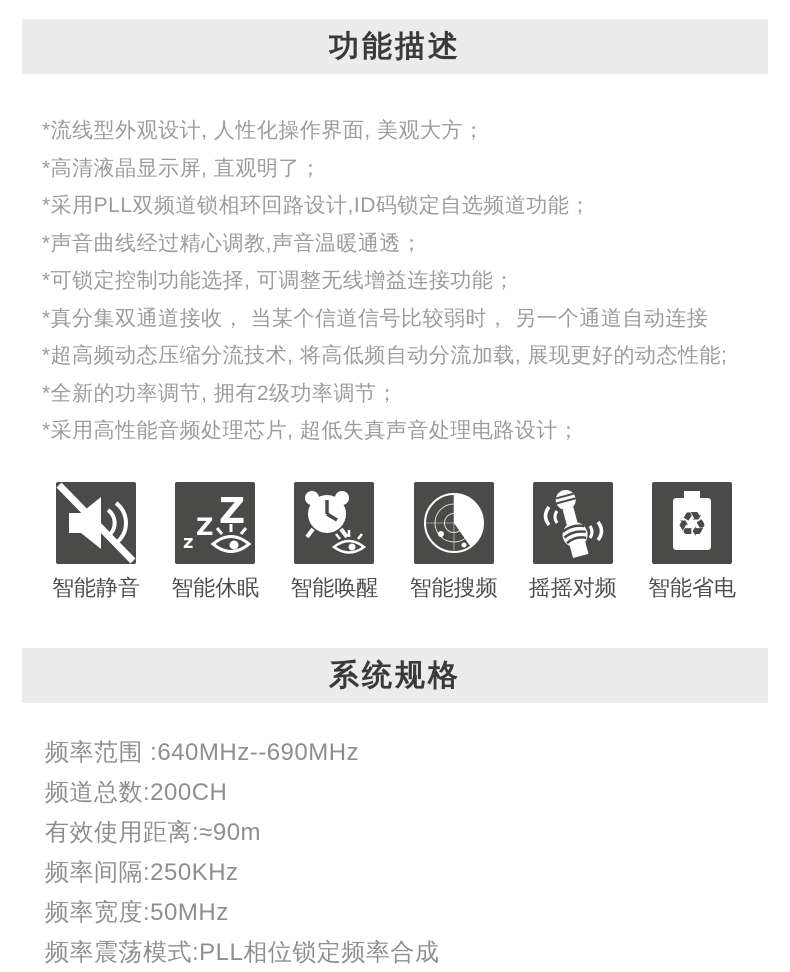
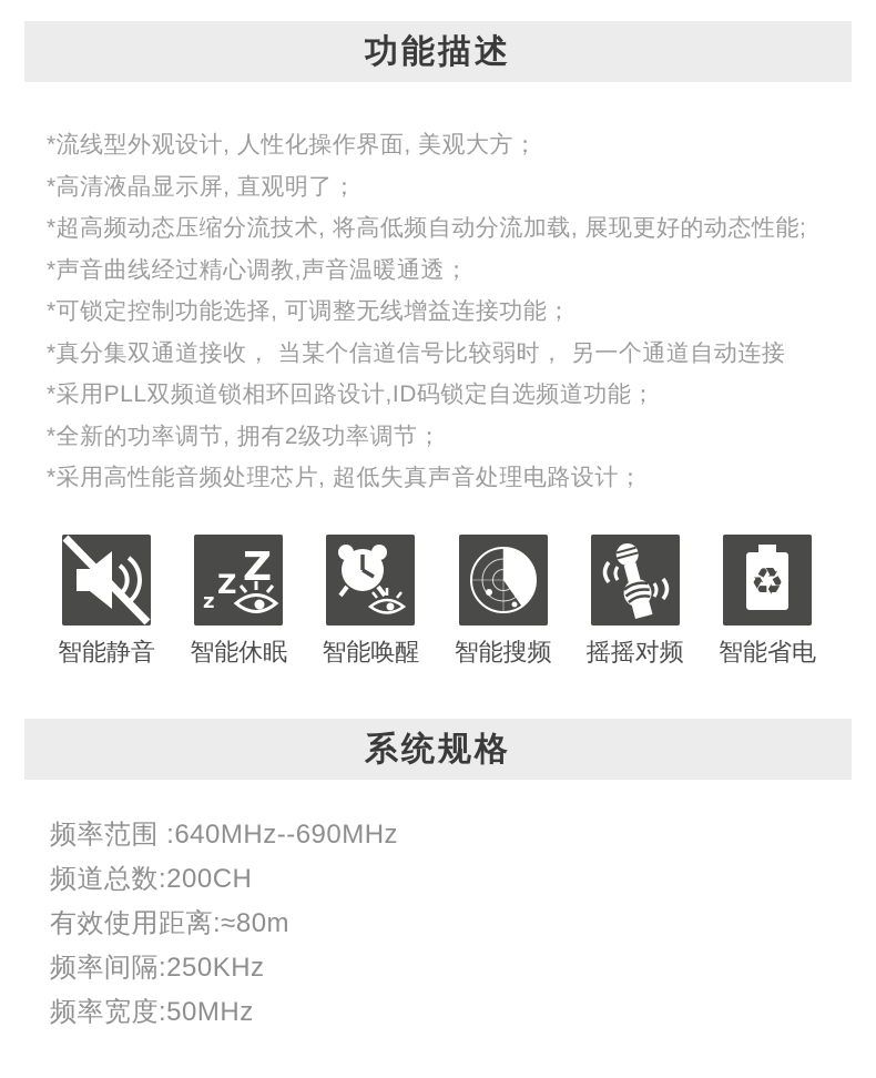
  功能描述
  *流线型外观设计, 人性化操作界面, 美观大方；
  *高清液晶显示屏, 直观明了；
- *采用PLL双频道锁相环回路设计,ID码锁定自选频道功能；
+ *超高频动态压缩分流技术, 将高低频自动分流加载, 展现更好的动态性能;
  *声音曲线经过精心调教,声音温暖通透；
  *可锁定控制功能选择, 可调整无线增益连接功能；
  *真分集双通道接收， 当某个信道信号比较弱时， 另一个通道自动连接
- *超高频动态压缩分流技术, 将高低频自动分流加载, 展现更好的动态性能;
+ *采用PLL双频道锁相环回路设计,ID码锁定自选频道功能；
  *全新的功率调节, 拥有2级功率调节；
  *采用高性能音频处理芯片, 超低失真声音处理电路设计；
  智能静音
  Z
  Z
  z
  智能休眠
  智能唤醒
  智能搜频
  摇摇对频
  ♻
  智能省电
  系统规格
  频率范围 :640MHz--690MHz
  频道总数:200CH
- 有效使用距离:≈90m
+ 有效使用距离:≈80m
  频率间隔:250KHz
  频率宽度:50MHz
- 频率震荡模式:PLL相位锁定频率合成
